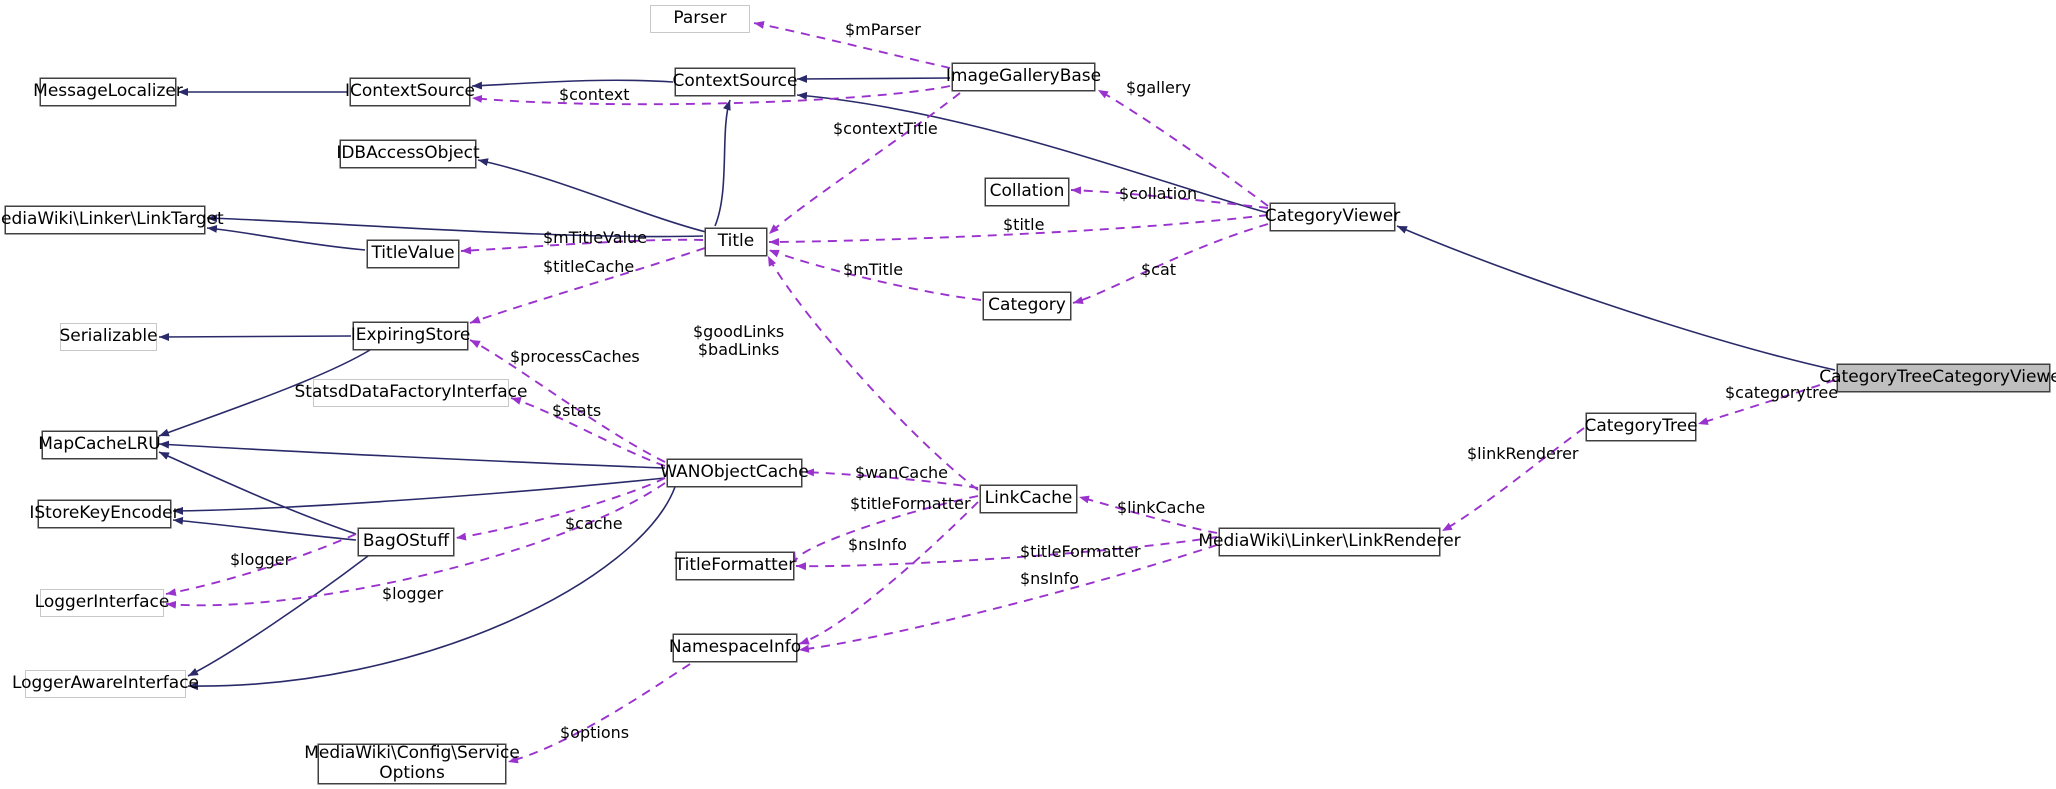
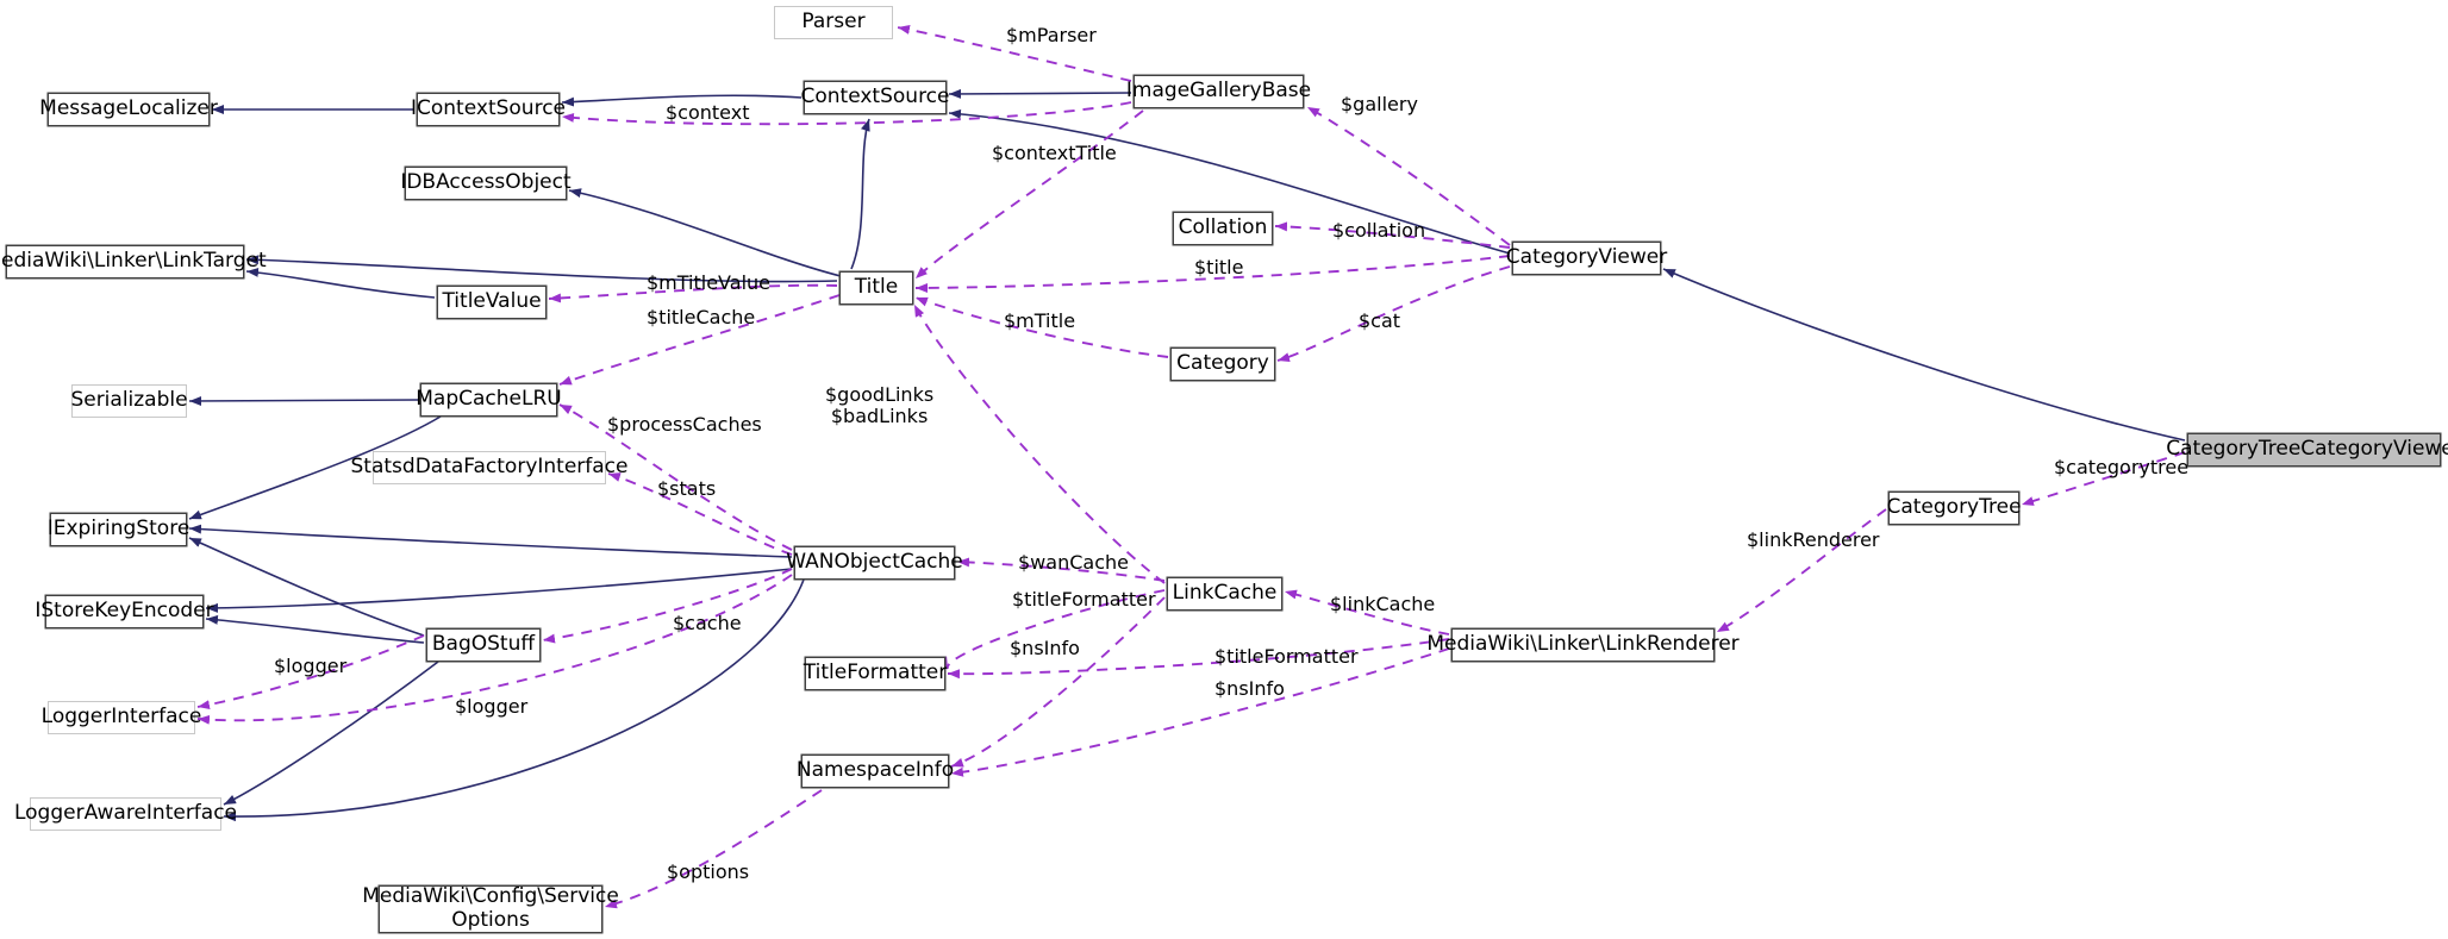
  Parser
  MessageLocalizer
  IContextSource
  ContextSource
  ImageGalleryBase
  IDBAccessObject
  Collation
  ediaWiki\Linker\LinkTarget
  TitleValue
  Title
  CategoryViewer
  Category
  Serializable
- IExpiringStore
+ MapCacheLRU
  CategoryTreeCategoryView
  StatsdDataFactoryInterface
  CategoryTree
- MapCacheLRU
+ IExpiringStore
  WANObjectCache
  LinkCache
  IStoreKeyEncoder
  BagOStuff
  MediaWiki\Linker\LinkRenderer
  TitleFormatter
  LoggerInterface
  NamespaceInfo
  LoggerAwareInterface
  MediaWiki\Config\Service
  Options
  $mParser
  $context
  $gallery
  $contextTitle
  $collation
  $title
  $mTitleValue
  $titleCache
  $mTitle
  $cat
  $goodLinks
  $badLinks
  $processCaches
  $categorytree
  $stats
  $linkRenderer
  $wanCache
  $titleFormatter
  $linkCache
  $cache
  $nsInfo
  $titleFormatter
  $logger
  $nsInfo
  $logger
  $options
